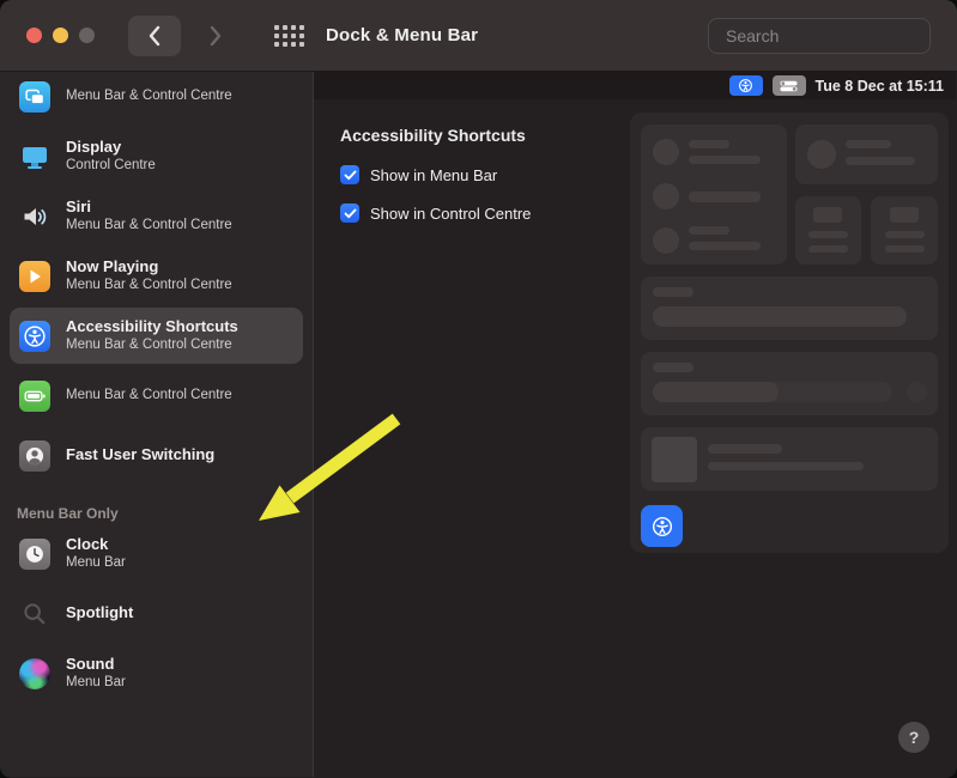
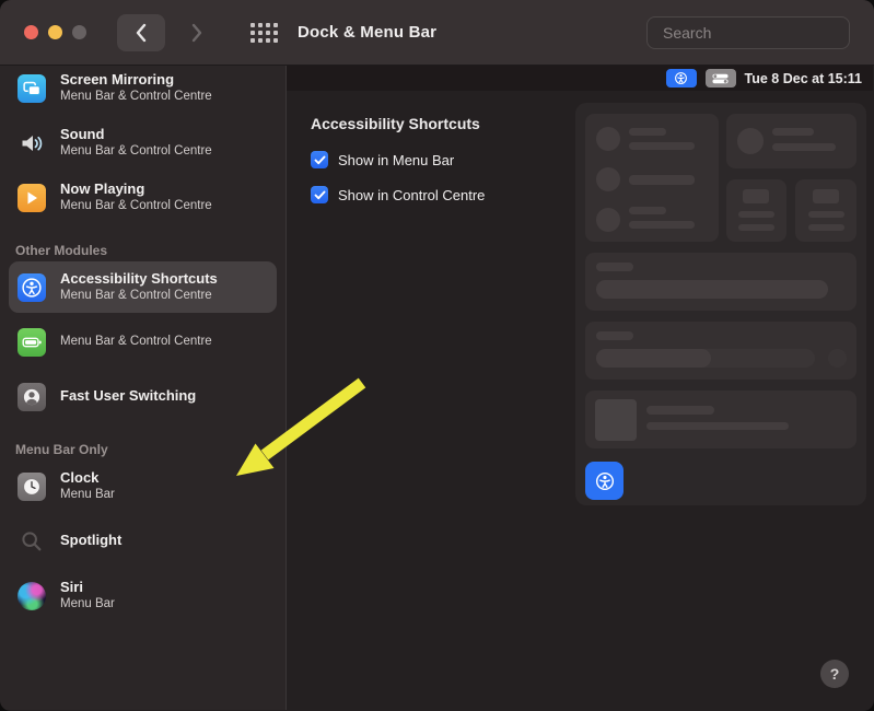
  Dock & Menu Bar
  Search
+ Screen Mirroring
  Menu Bar & Control Centre
- Display
- Control Centre
- Siri
+ Sound
  Menu Bar & Control Centre
  Now Playing
  Menu Bar & Control Centre
+ Other Modules
  Accessibility Shortcuts
  Menu Bar & Control Centre
  Menu Bar & Control Centre
  Fast User Switching
  Menu Bar Only
  Clock
  Menu Bar
  Spotlight
- Sound
+ Siri
  Menu Bar
  Tue 8 Dec at 15:11
  Accessibility Shortcuts
  Show in Menu Bar
  Show in Control Centre
  ?
